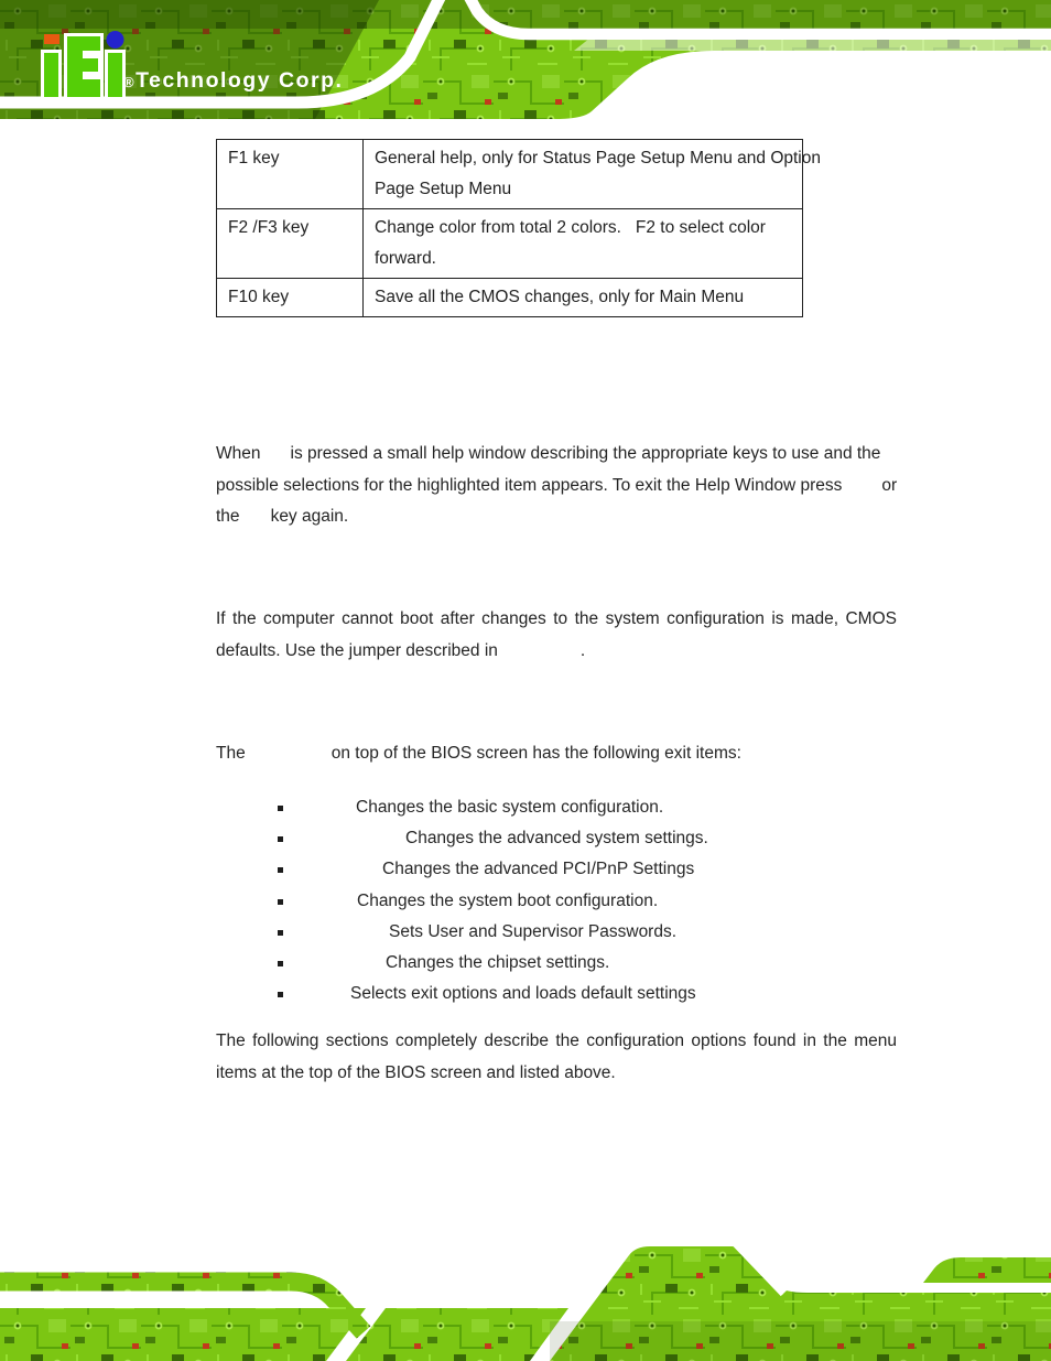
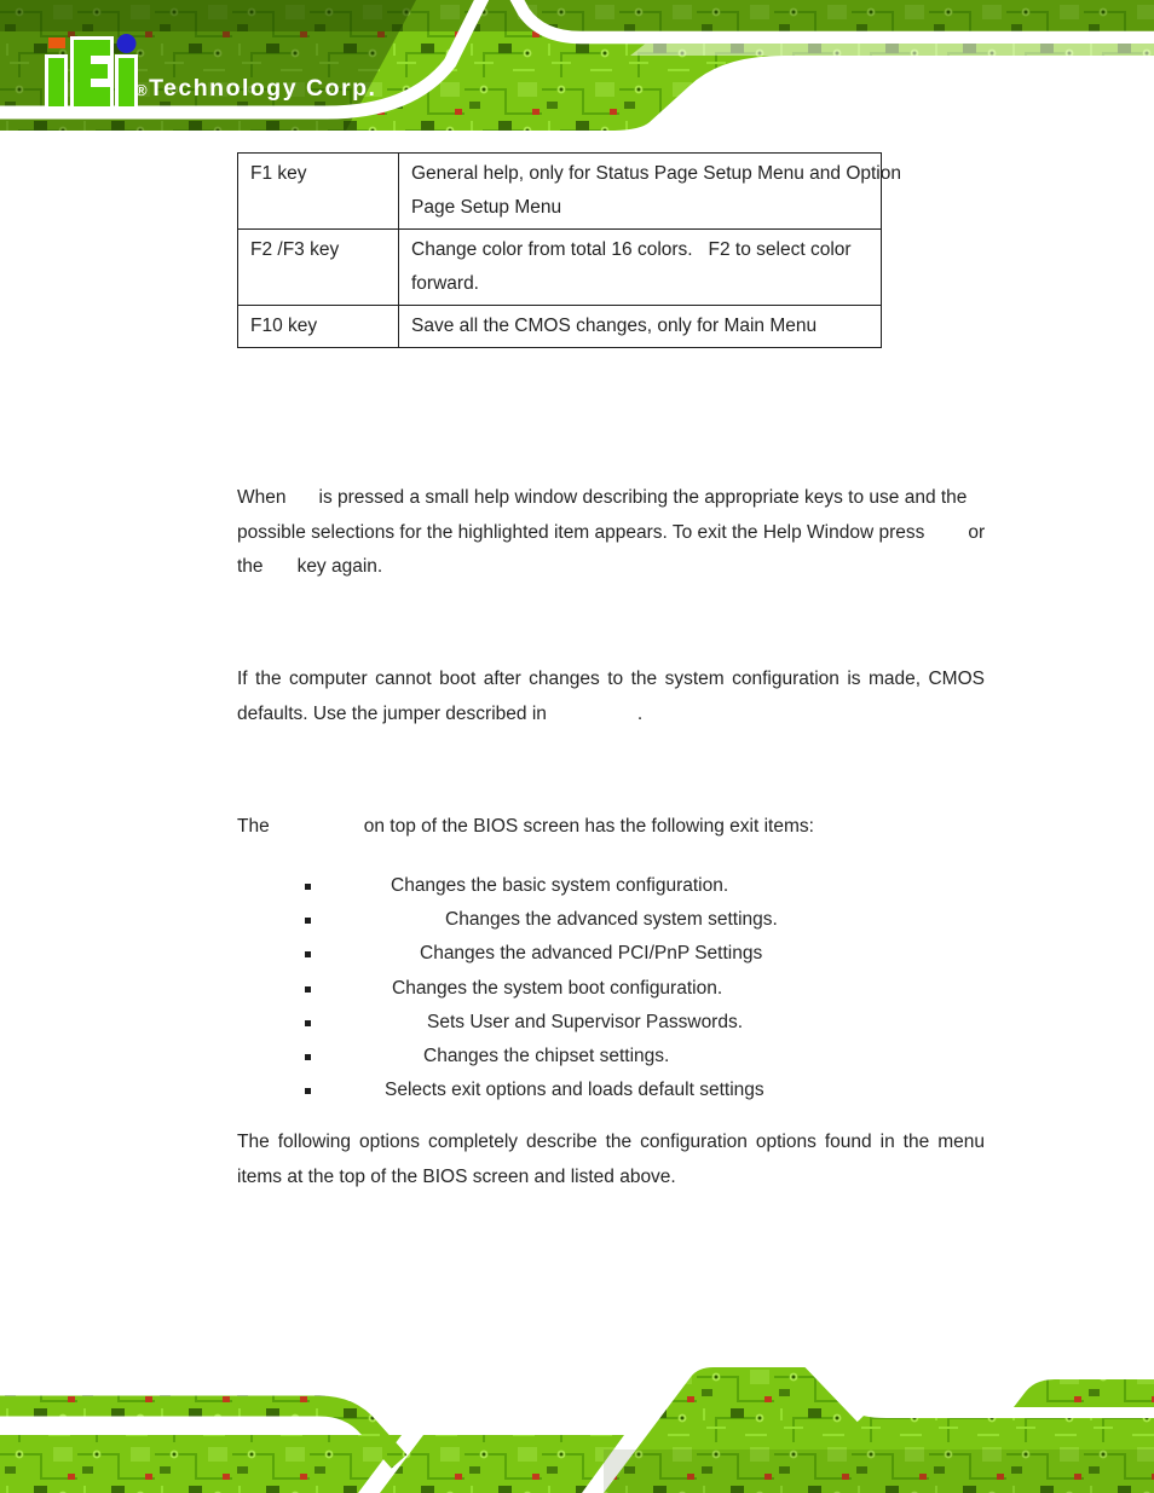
  ®Technology Corp.
  F1 key	General help, only for Status Page Setup Menu and Option Page Setup Menu
- F2 /F3 key	Change color from total 2 colors. F2 to select color forward.
+ F2 /F3 key	Change color from total 16 colors. F2 to select color forward.
  F10 key	Save all the CMOS changes, only for Main Menu
  When is pressed a small help window describing the appropriate keys to use and the
  possible selections for the highlighted item appears. To exit the Help Window press or
  the key again.
  If the computer cannot boot after changes to the system configuration is made, CMOS
  defaults. Use the jumper described in .
  The on top of the BIOS screen has the following exit items:
  Changes the basic system configuration.
  Changes the advanced system settings.
  Changes the advanced PCI/PnP Settings
  Changes the system boot configuration.
  Sets User and Supervisor Passwords.
  Changes the chipset settings.
  Selects exit options and loads default settings
- The following sections completely describe the configuration options found in the menu
+ The following options completely describe the configuration options found in the menu
  items at the top of the BIOS screen and listed above.
